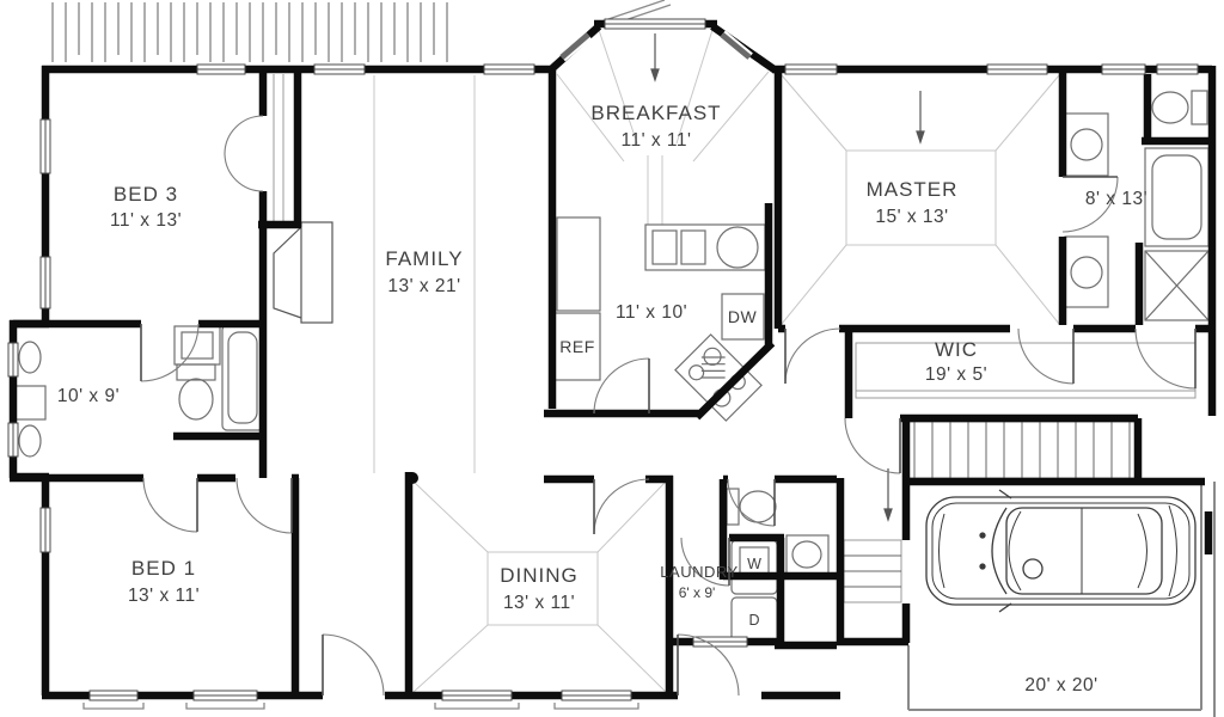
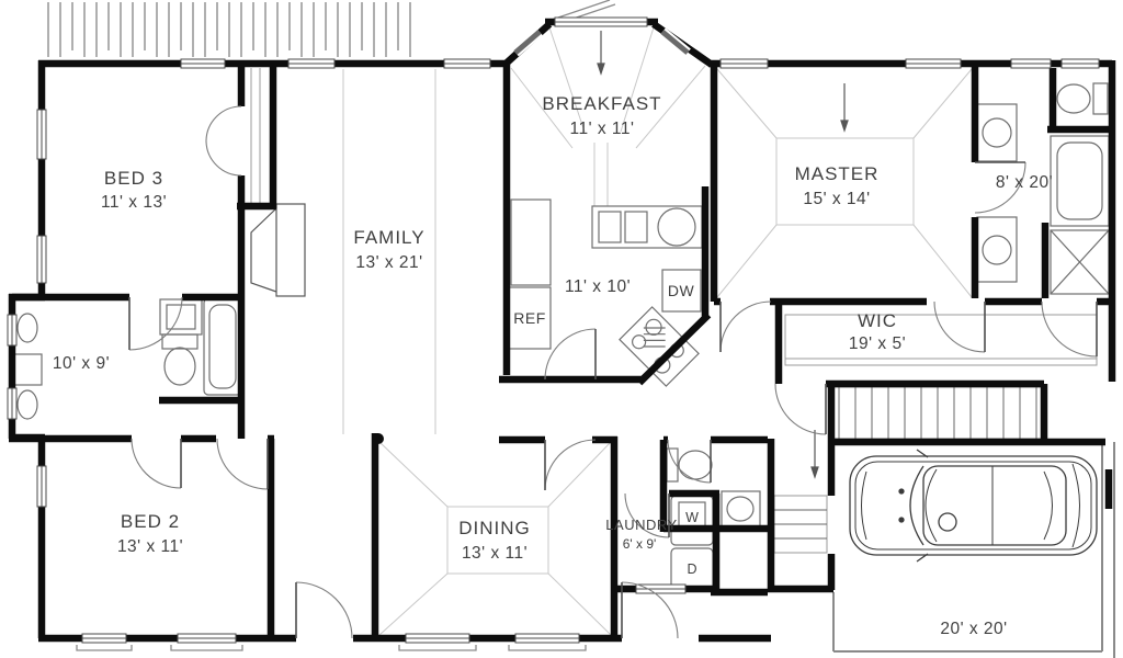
  BED 3
  11' x 13'
  FAMILY
  13' x 21'
  BREAKFAST
  11' x 11'
  11' x 10'
  MASTER
- 15' x 13'
+ 15' x 14'
- 8' x 13'
+ 8' x 20'
  WIC
  19' x 5'
  10' x 9'
- BED 1
+ BED 2
  13' x 11'
  DINING
  13' x 11'
  LAUNDRY
  6' x 9'
  20' x 20'
  REF
  DW
  W
  D
